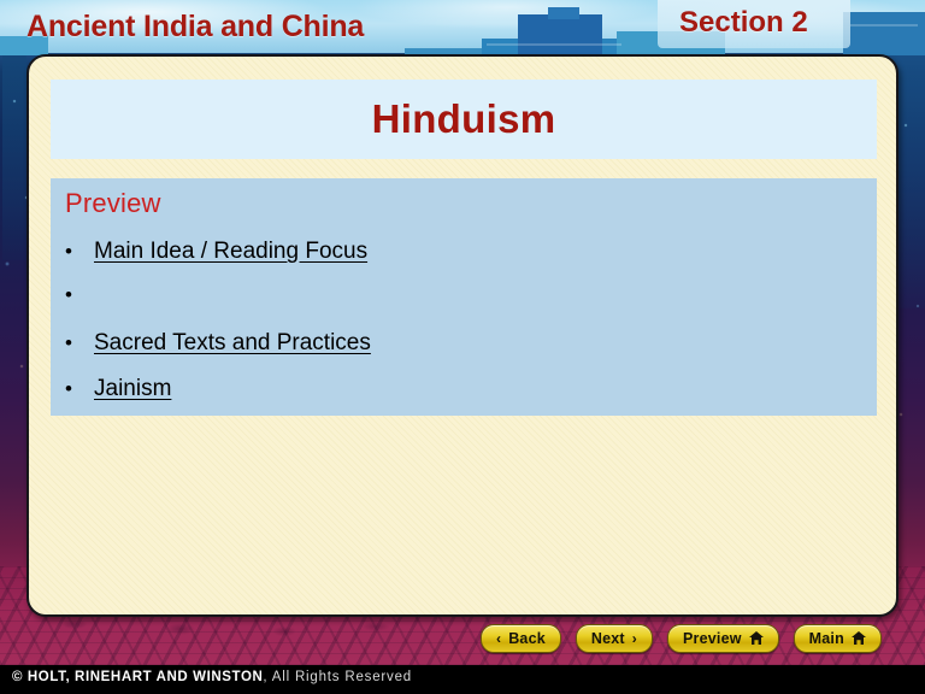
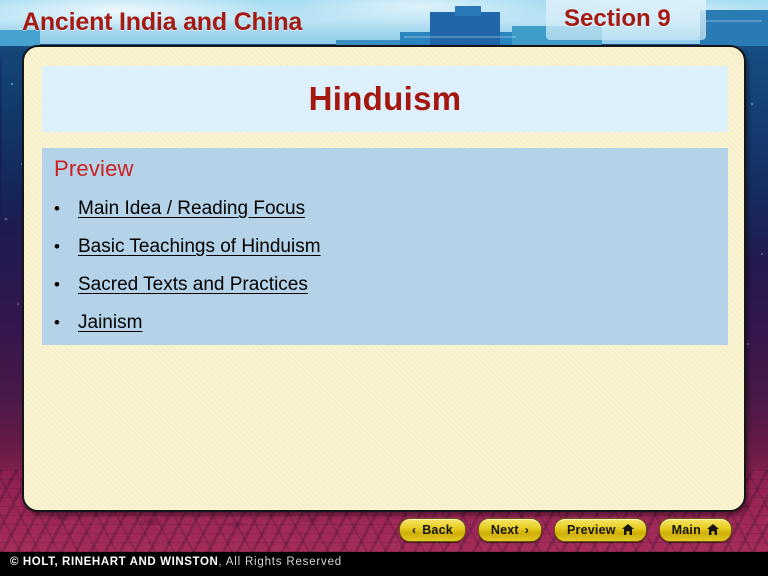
  Ancient India and China
- Section 2
+ Section 9
  Hinduism
  Preview
  •
  Main Idea / Reading Focus
  •
+ Basic Teachings of Hinduism
  •
  Sacred Texts and Practices
  •
  Jainism
  ‹
  Back
  Next
  ›
  Preview
  Main
  © HOLT, RINEHART AND WINSTON, All Rights Reserved
